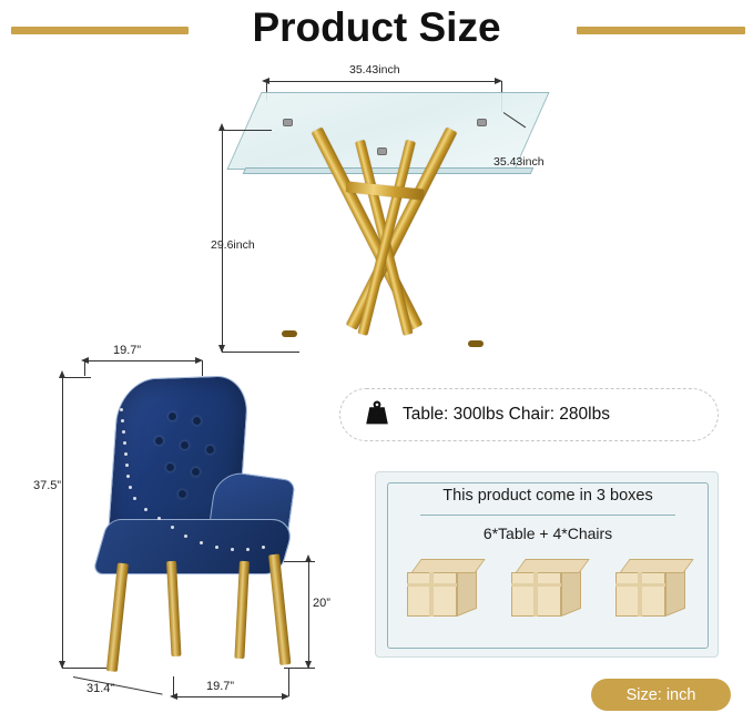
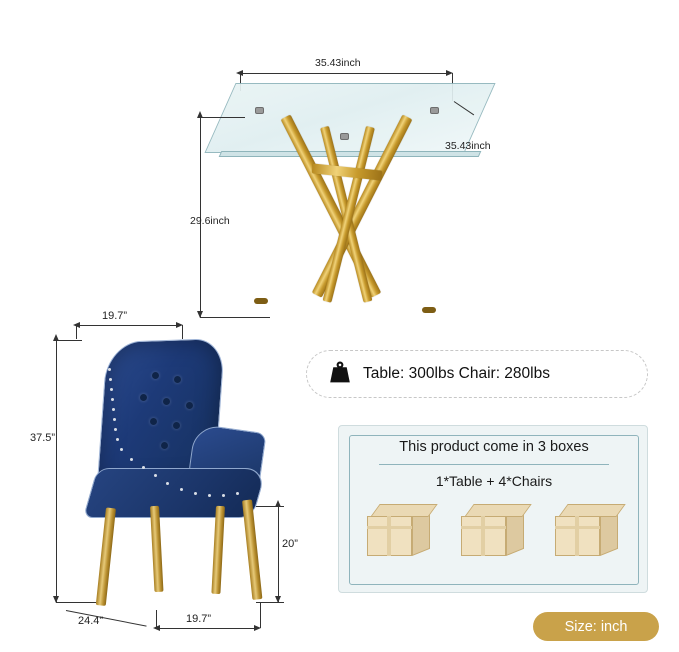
- Product Size
  35.43inch
  35.43inch
  29.6inch
  19.7”
  37.5”
  20”
- 31.4”
+ 24.4”
  19.7”
  Table: 300lbs Chair: 280lbs
  This product come in 3 boxes
- 6*Table + 4*Chairs
+ 1*Table + 4*Chairs
  Size: inch
